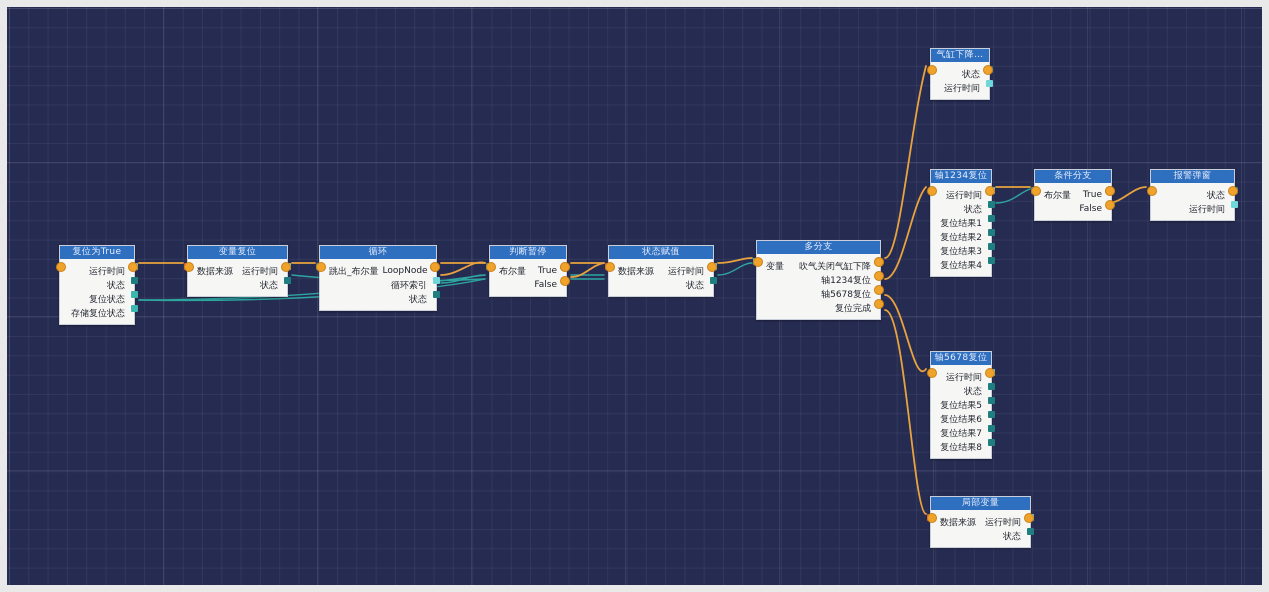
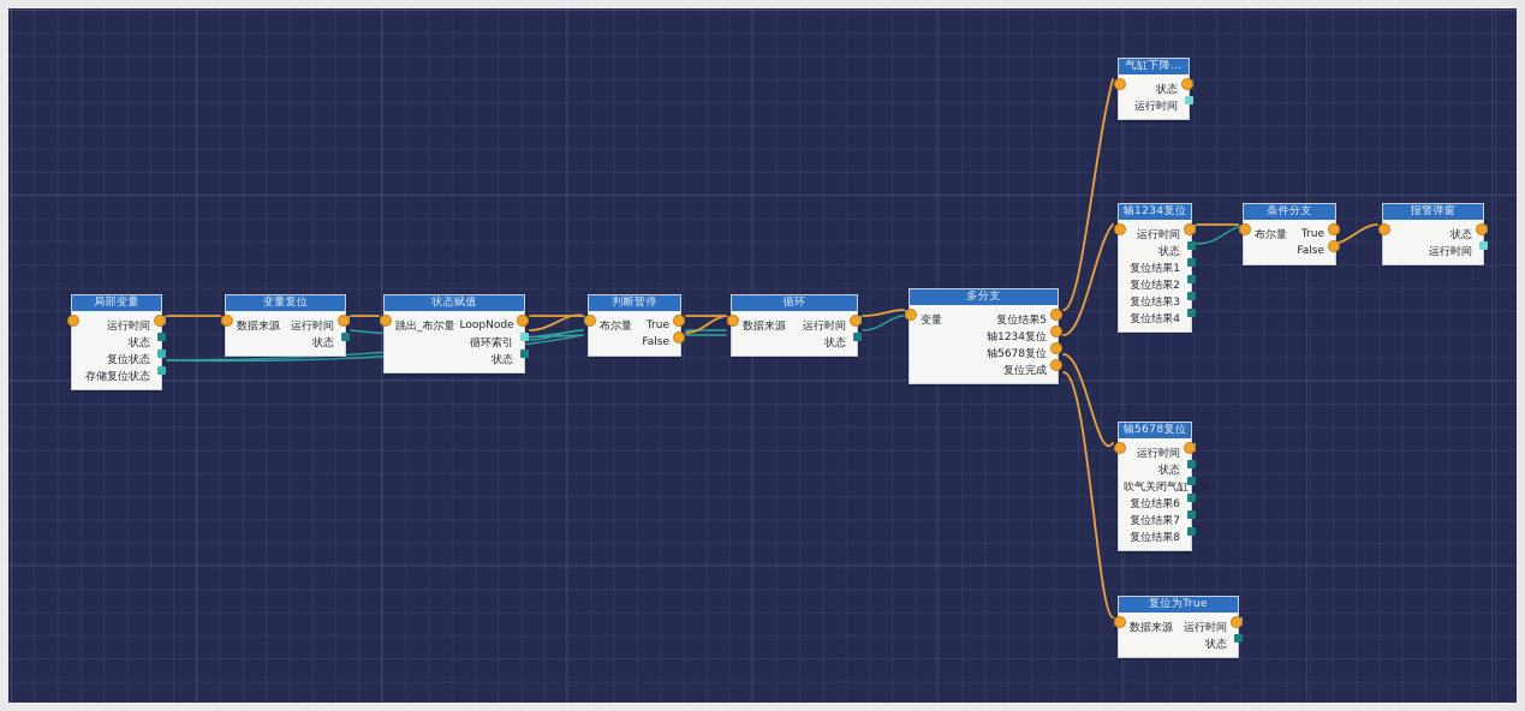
- 复位为True
+ 局部变量
  运行时间
  状态
  复位状态
  存储复位状态
  变量复位
  数据来源
  运行时间
  状态
- 循环
+ 状态赋值
  跳出_布尔量
  LoopNode
  循环索引
  状态
  判断暂停
  布尔量
  True
  False
- 状态赋值
+ 循环
  数据来源
  运行时间
  状态
  多分支
  变量
- 吹气关闭气缸下降
+ 复位结果5
  轴1234复位
  轴5678复位
  复位完成
  气缸下降…
  状态
  运行时间
  轴1234复位
  运行时间
  状态
  复位结果1
  复位结果2
  复位结果3
  复位结果4
  条件分支
  布尔量
  True
  False
  报警弹窗
  状态
  运行时间
  轴5678复位
  运行时间
  状态
- 复位结果5
+ 吹气关闭气缸下降
  复位结果6
  复位结果7
  复位结果8
- 局部变量
+ 复位为True
  数据来源
  运行时间
  状态
